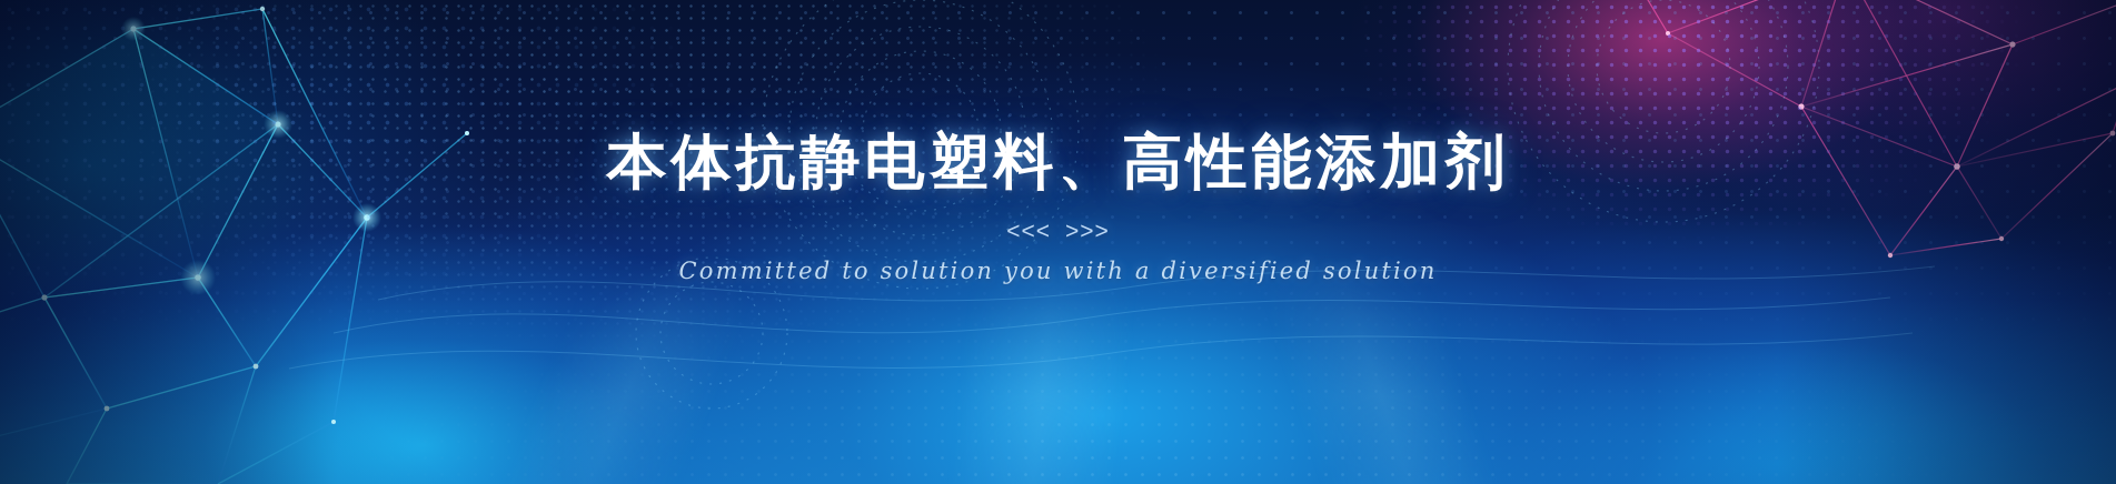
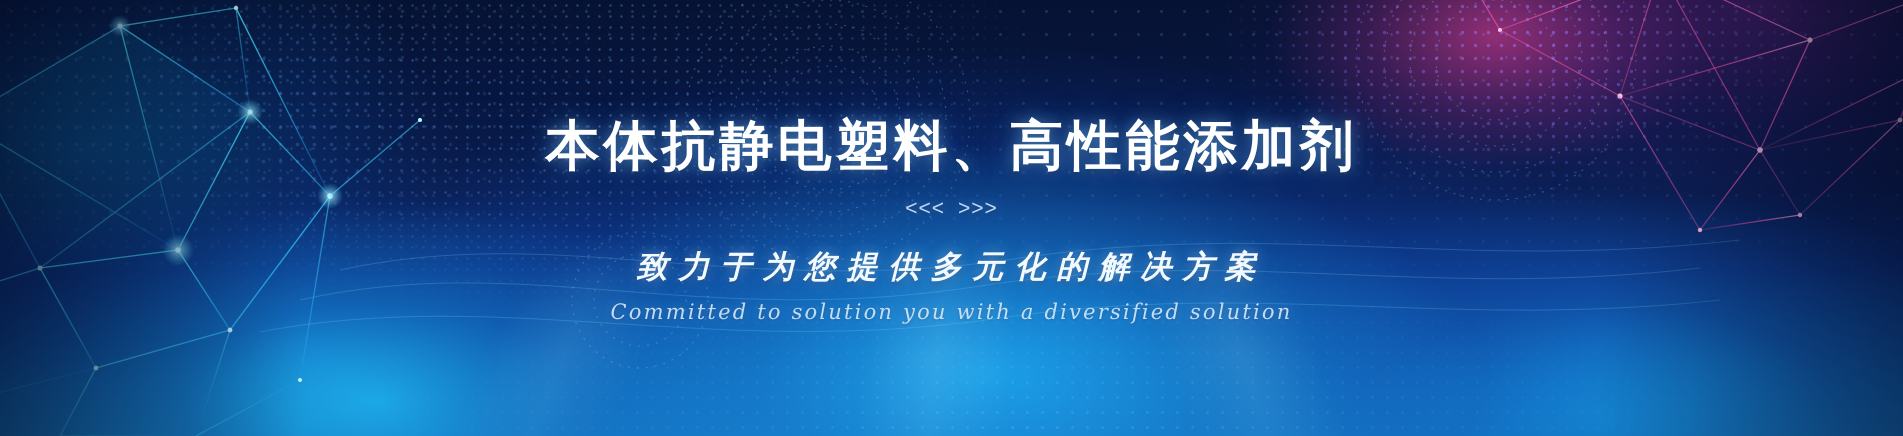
  本体抗静电塑料、高性能添加剂
  <<<
  >>>
+ 致力于为您提供多元化的解决方案
  Committed to solution you with a diversified solution
